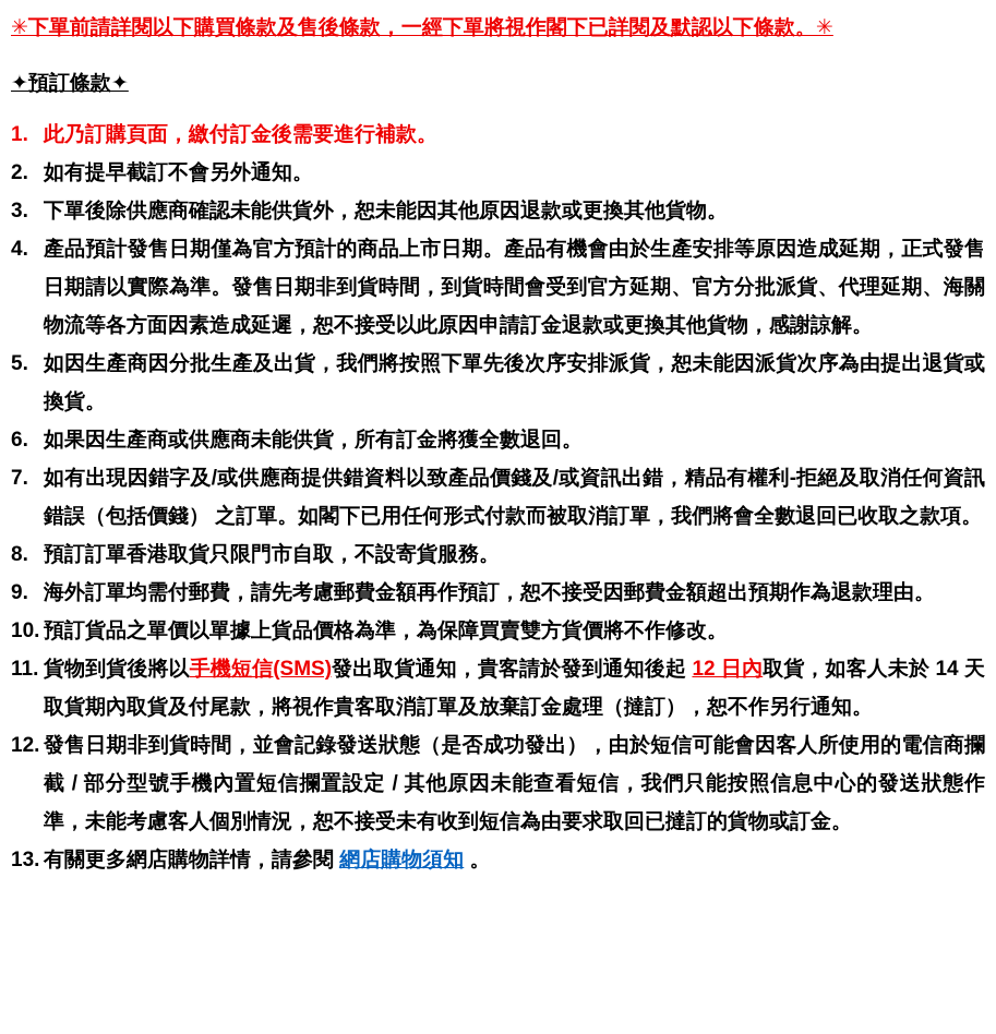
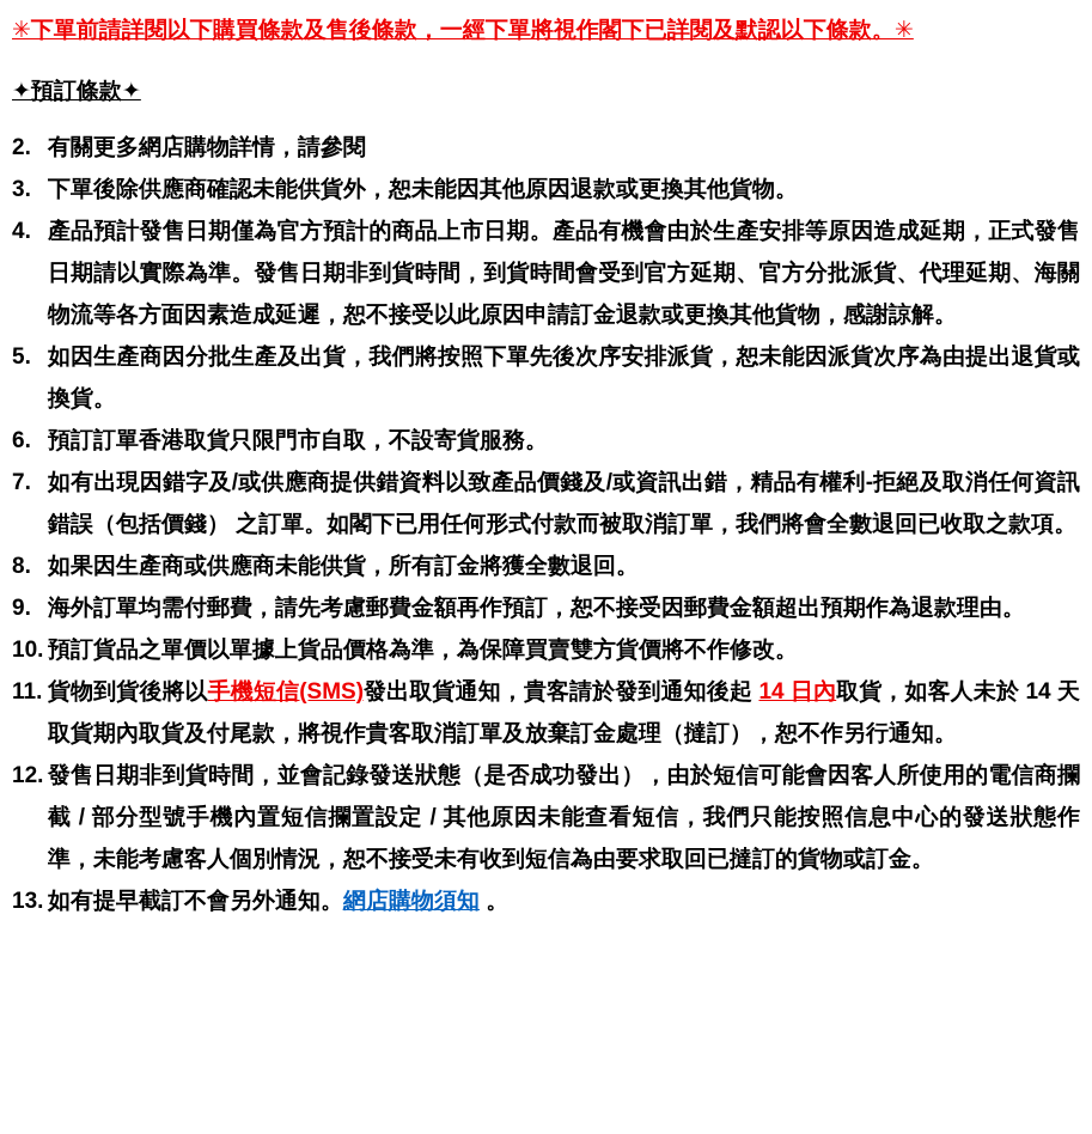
  ✳下單前請詳閱以下購買條款及售後條款，一經下單將視作閣下已詳閱及默認以下條款。✳
  ✦預訂條款✦
- 1.
- 此乃訂購頁面，繳付訂金後需要進行補款。
  2.
- 如有提早截訂不會另外通知。
+ 有關更多網店購物詳情，請參閱
  3.
  下單後除供應商確認未能供貨外，恕未能因其他原因退款或更換其他貨物。
  4.
  產品預計發售日期僅為官方預計的商品上市日期。產品有機會由於生產安排等原因造成延期，正式發售日期請以實際為準。發售日期非到貨時間，到貨時間會受到官方延期、官方分批派貨、代理延期、海關物流等各方面因素造成延遲，恕不接受以此原因申請訂金退款或更換其他貨物，感謝諒解。
  5.
  如因生產商因分批生產及出貨，我們將按照下單先後次序安排派貨，恕未能因派貨次序為由提出退貨或換貨。
  6.
- 如果因生產商或供應商未能供貨，所有訂金將獲全數退回。
+ 預訂訂單香港取貨只限門市自取，不設寄貨服務。
  7.
  如有出現因錯字及/或供應商提供錯資料以致產品價錢及/或資訊出錯，精品有權利-拒絕及取消任何資訊錯誤（包括價錢） 之訂單。如閣下已用任何形式付款而被取消訂單，我們將會全數退回已收取之款項。
  8.
- 預訂訂單香港取貨只限門市自取，不設寄貨服務。
+ 如果因生產商或供應商未能供貨，所有訂金將獲全數退回。
  9.
  海外訂單均需付郵費，請先考慮郵費金額再作預訂，恕不接受因郵費金額超出預期作為退款理由。
  10.
  預訂貨品之單價以單據上貨品價格為準，為保障買賣雙方貨價將不作修改。
  11.
- 貨物到貨後將以手機短信(SMS)發出取貨通知，貴客請於發到通知後起 12 日內取貨，如客人未於 14 天取貨期內取貨及付尾款，將視作貴客取消訂單及放棄訂金處理（撻訂），恕不作另行通知。
+ 貨物到貨後將以手機短信(SMS)發出取貨通知，貴客請於發到通知後起 14 日內取貨，如客人未於 14 天取貨期內取貨及付尾款，將視作貴客取消訂單及放棄訂金處理（撻訂），恕不作另行通知。
  12.
  發售日期非到貨時間，並會記錄發送狀態（是否成功發出），由於短信可能會因客人所使用的電信商攔截 / 部分型號手機內置短信攔置設定 / 其他原因未能查看短信，我們只能按照信息中心的發送狀態作準，未能考慮客人個別情況，恕不接受未有收到短信為由要求取回已撻訂的貨物或訂金。
  13.
- 有關更多網店購物詳情，請參閱 網店購物須知 。
+ 如有提早截訂不會另外通知。網店購物須知 。
